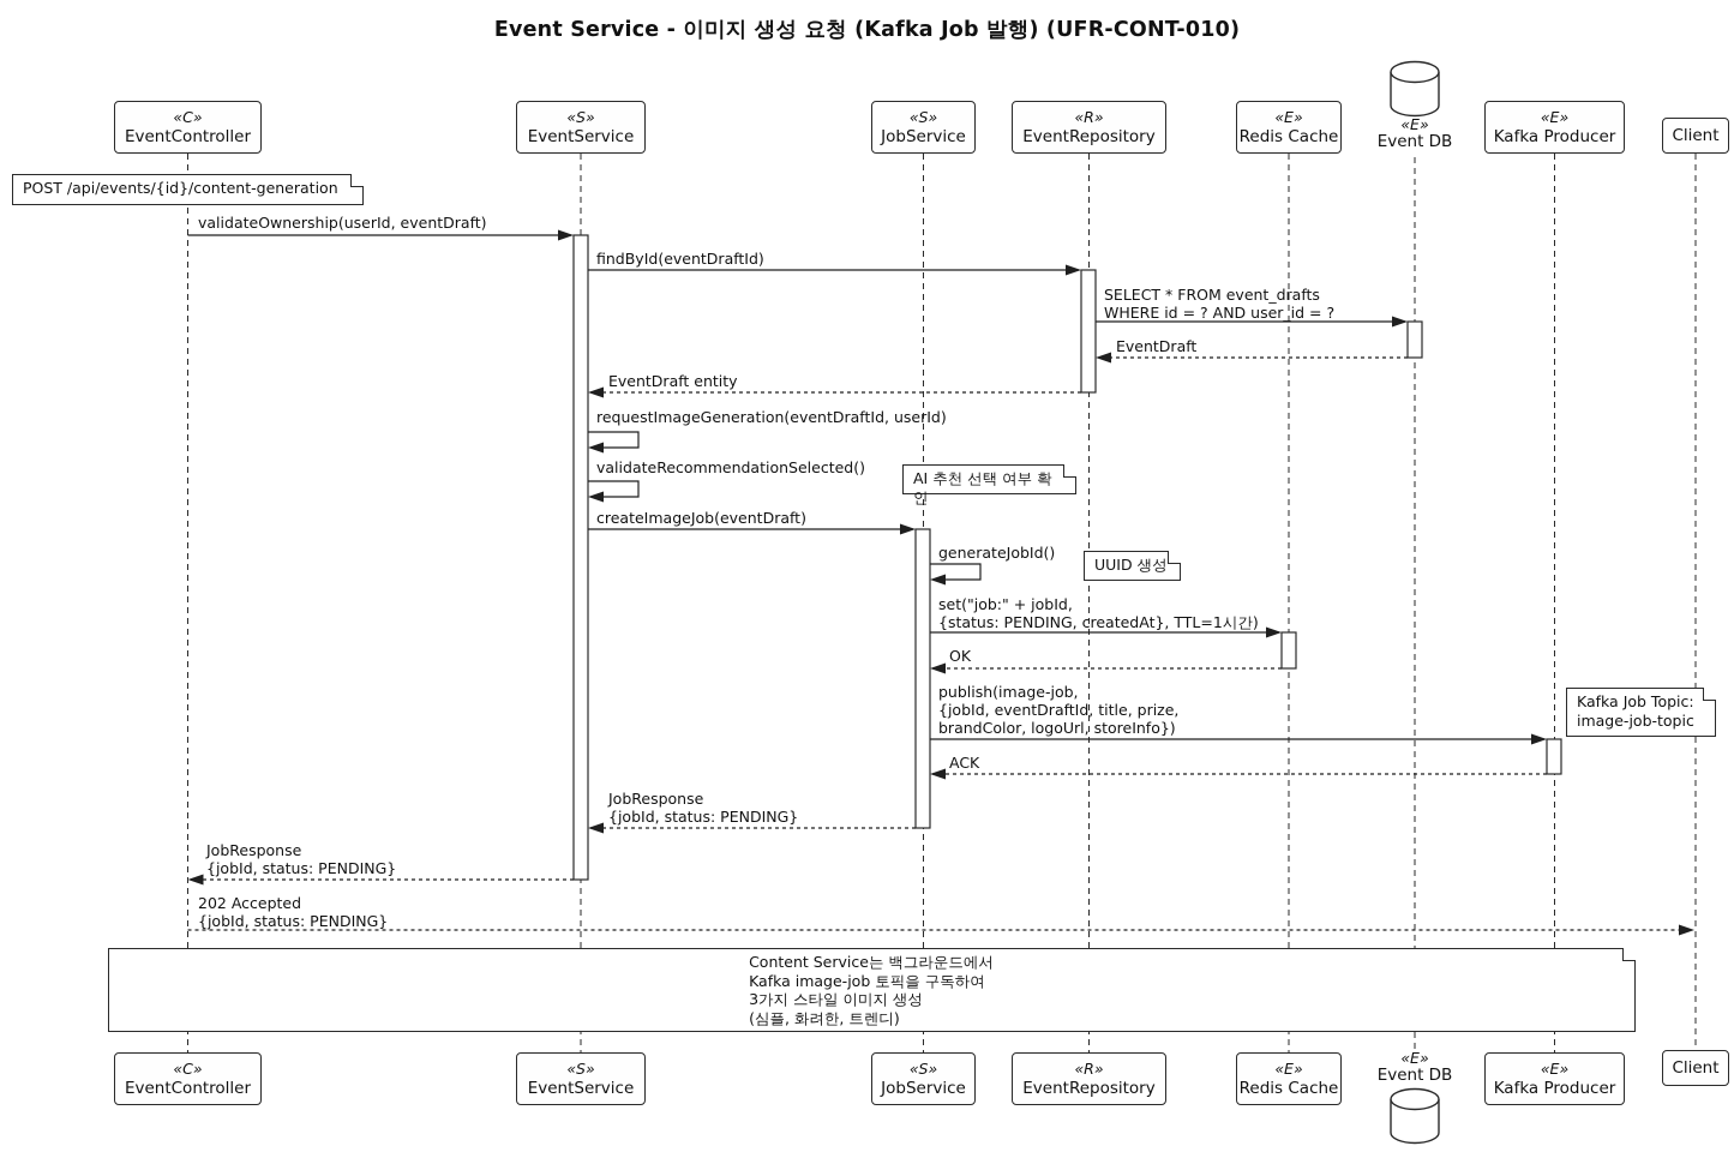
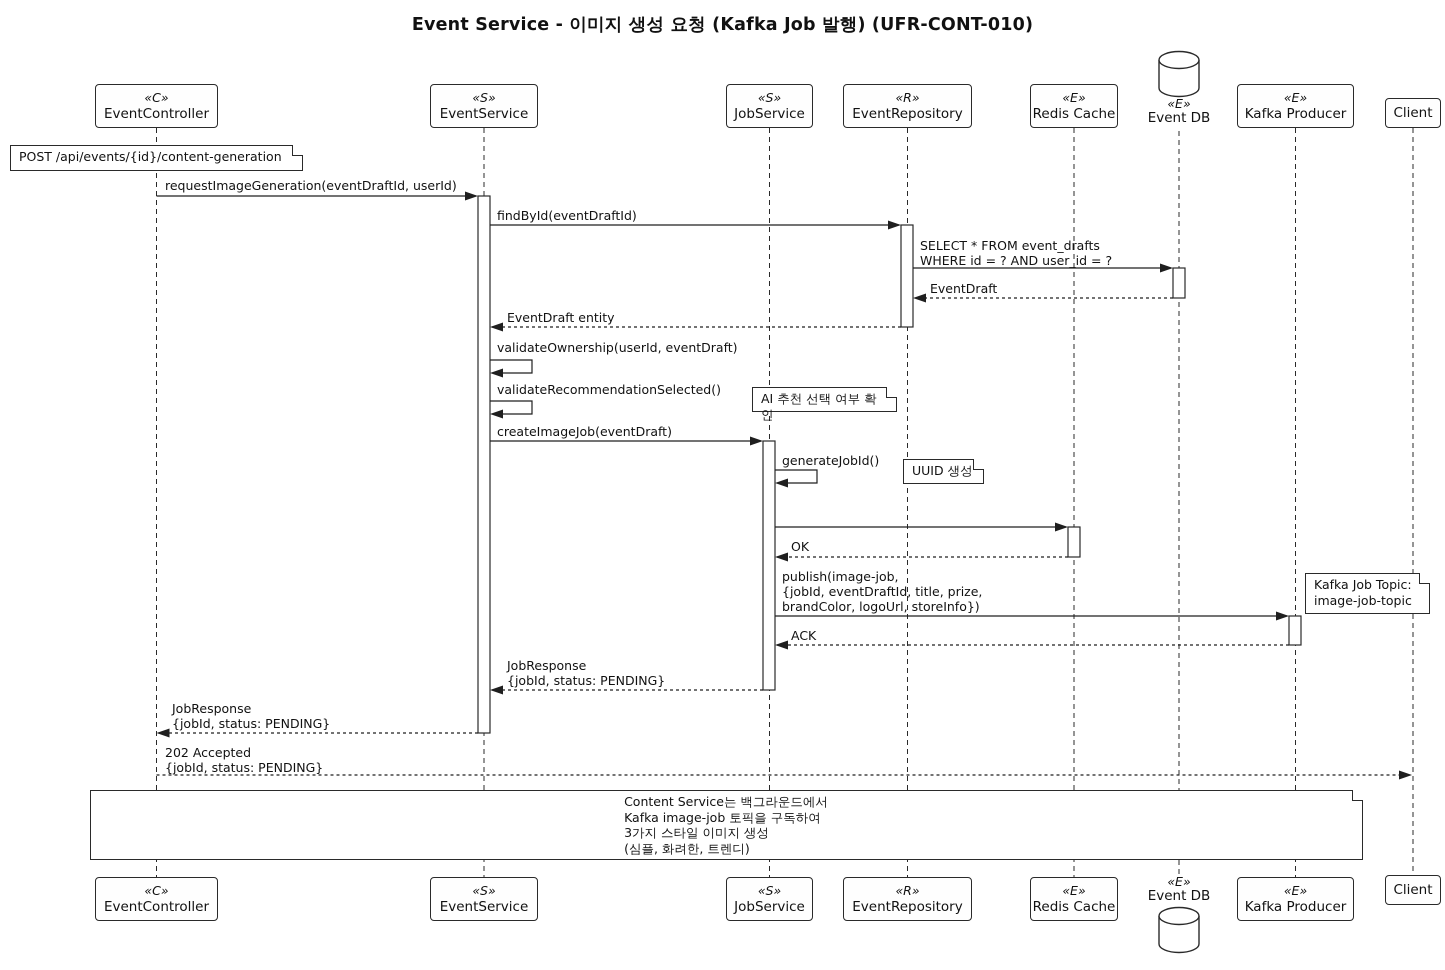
  Event Service - 이미지 생성 요청 (Kafka Job 발행) (UFR-CONT-010)
  «C»
  EventController
  «S»
  EventService
  «S»
  JobService
  «R»
  EventRepository
  «E»
  Redis Cache
  «E»
  Event DB
  «E»
  Kafka Producer
  Client
  «C»
  EventController
  «S»
  EventService
  «S»
  JobService
  «R»
  EventRepository
  «E»
  Redis Cache
  «E»
  Event DB
  «E»
  Kafka Producer
  Client
- validateOwnership(userId, eventDraft)
+ requestImageGeneration(eventDraftId, userId)
  findById(eventDraftId)
  SELECT * FROM event_drafts
  WHERE id = ? AND user_id = ?
  EventDraft
  EventDraft entity
- requestImageGeneration(eventDraftId, userId)
+ validateOwnership(userId, eventDraft)
  validateRecommendationSelected()
  createImageJob(eventDraft)
  generateJobId()
- set("job:" + jobId,
- {status: PENDING, createdAt}, TTL=1시간)
  OK
  publish(image-job,
  {jobId, eventDraftId, title, prize,
  brandColor, logoUrl, storeInfo})
  ACK
  JobResponse
  {jobId, status: PENDING}
  JobResponse
  {jobId, status: PENDING}
  202 Accepted
  {jobId, status: PENDING}
  POST /api/events/{id}/content-generation
  AI 추천 선택 여부 확인
  UUID 생성
  Kafka Job Topic:
  image-job-topic
  Content Service는 백그라운드에서
  Kafka image-job 토픽을 구독하여
  3가지 스타일 이미지 생성
  (심플, 화려한, 트렌디)
